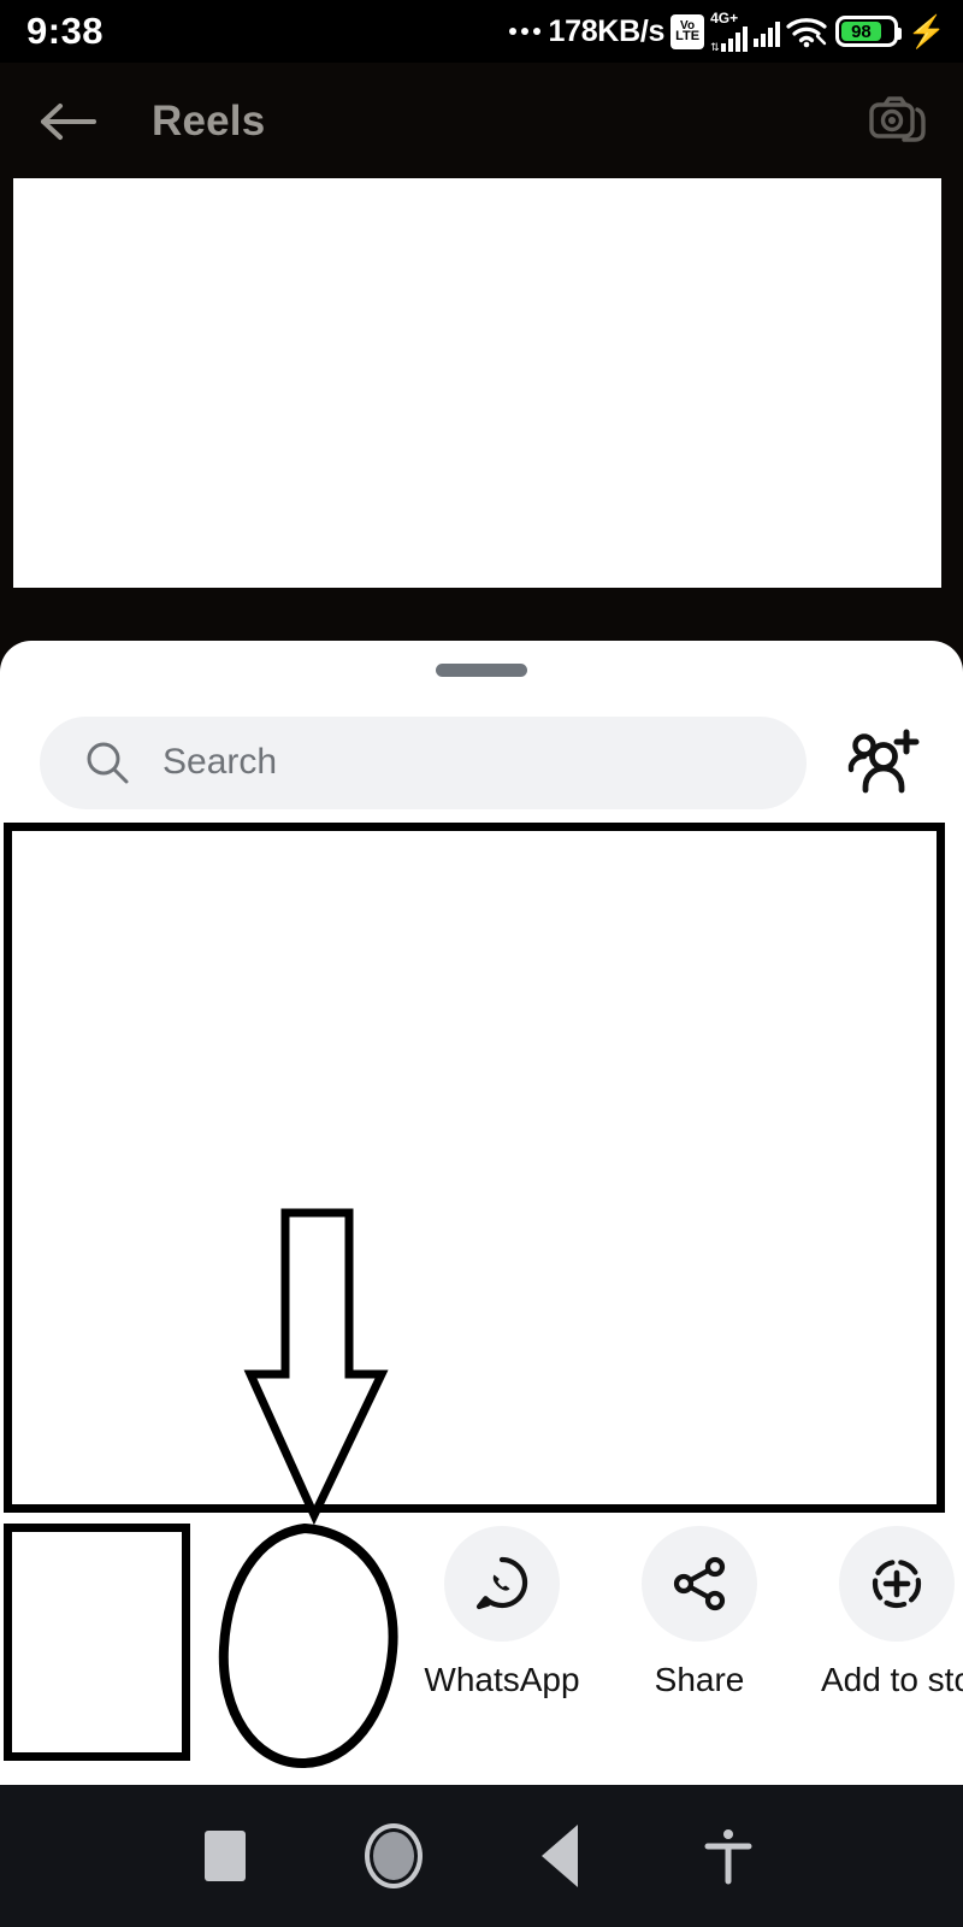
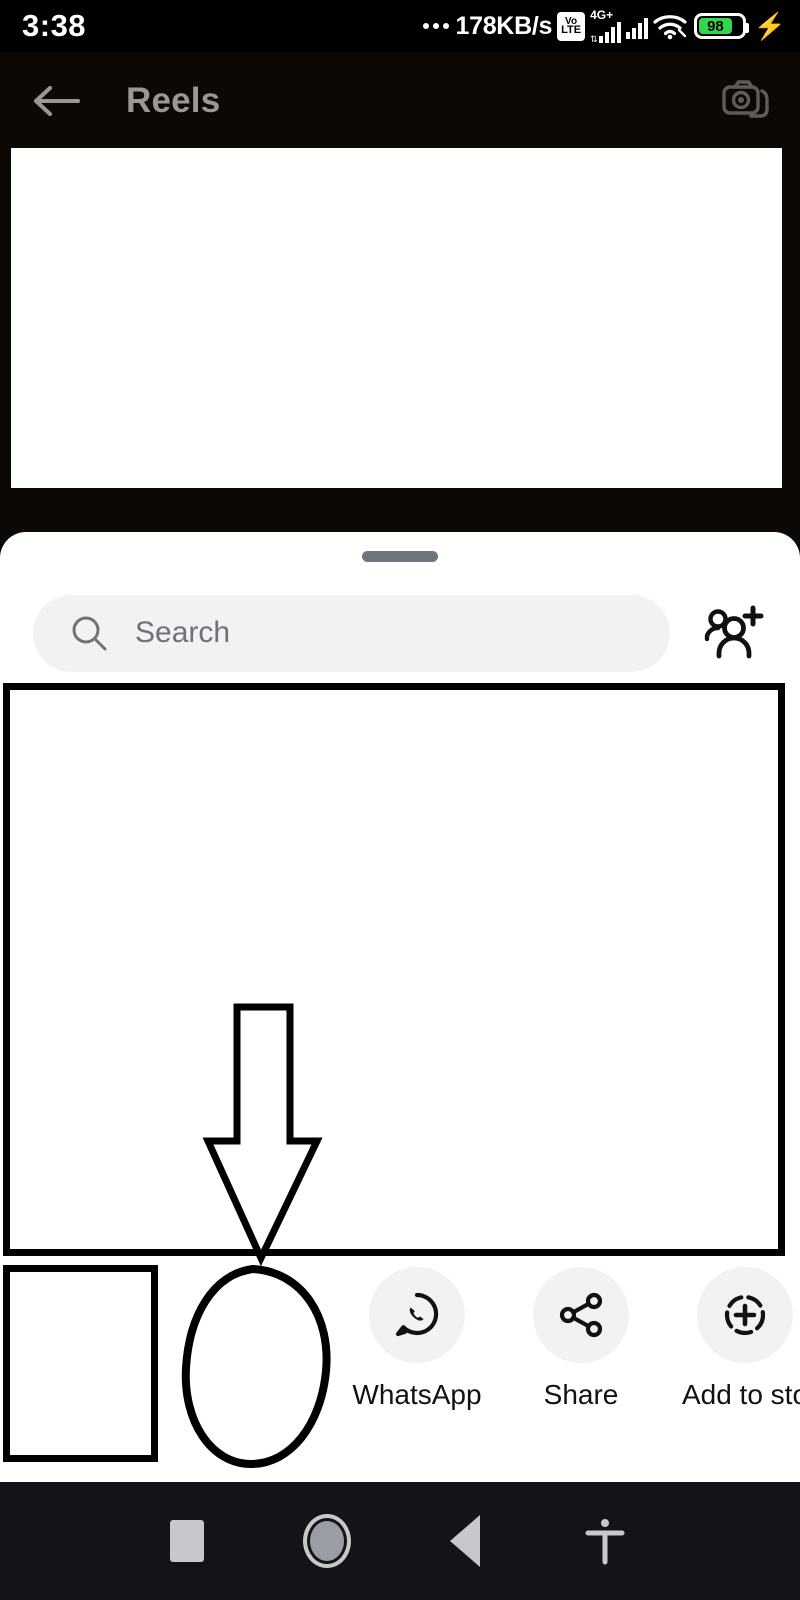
- 9:38
+ 3:38
  178KB/s
  Vo
  LTE
  4G+
  ⇅
  98
  ⚡
  Reels
  Search
  WhatsApp
  Share
  Add to st
